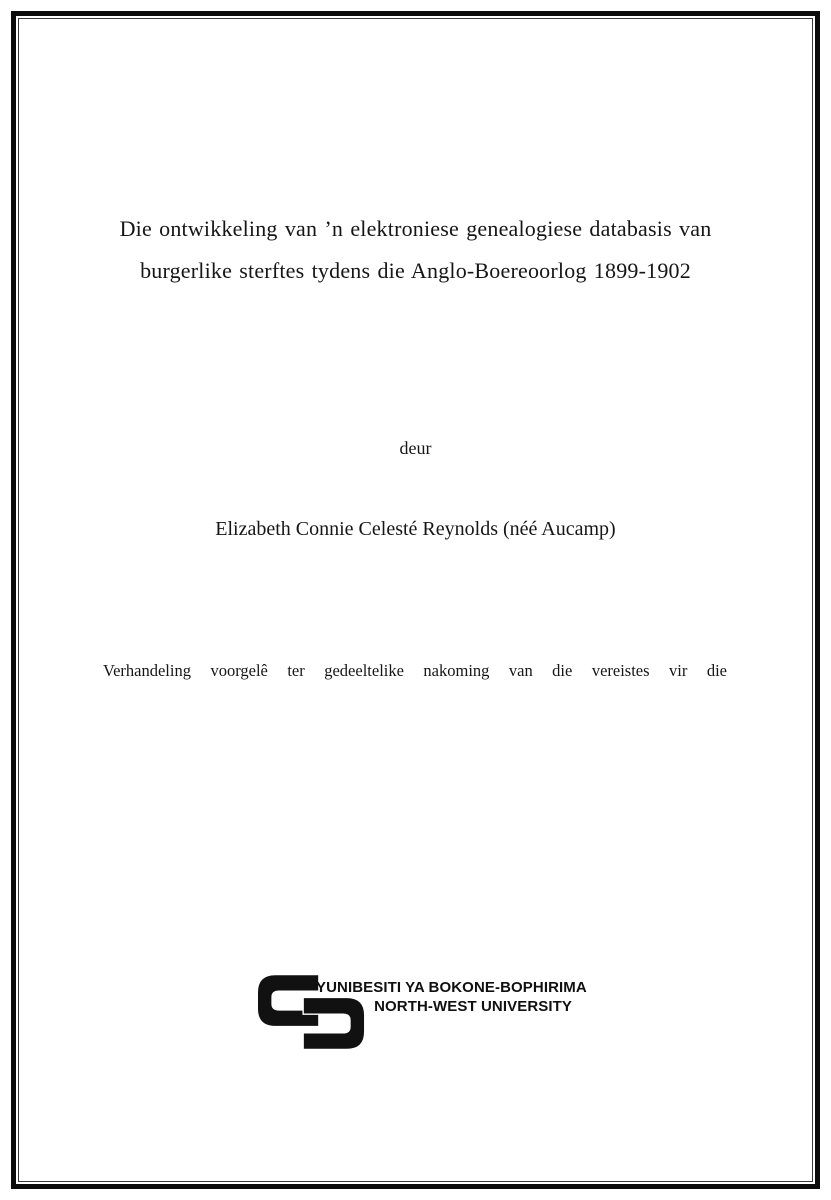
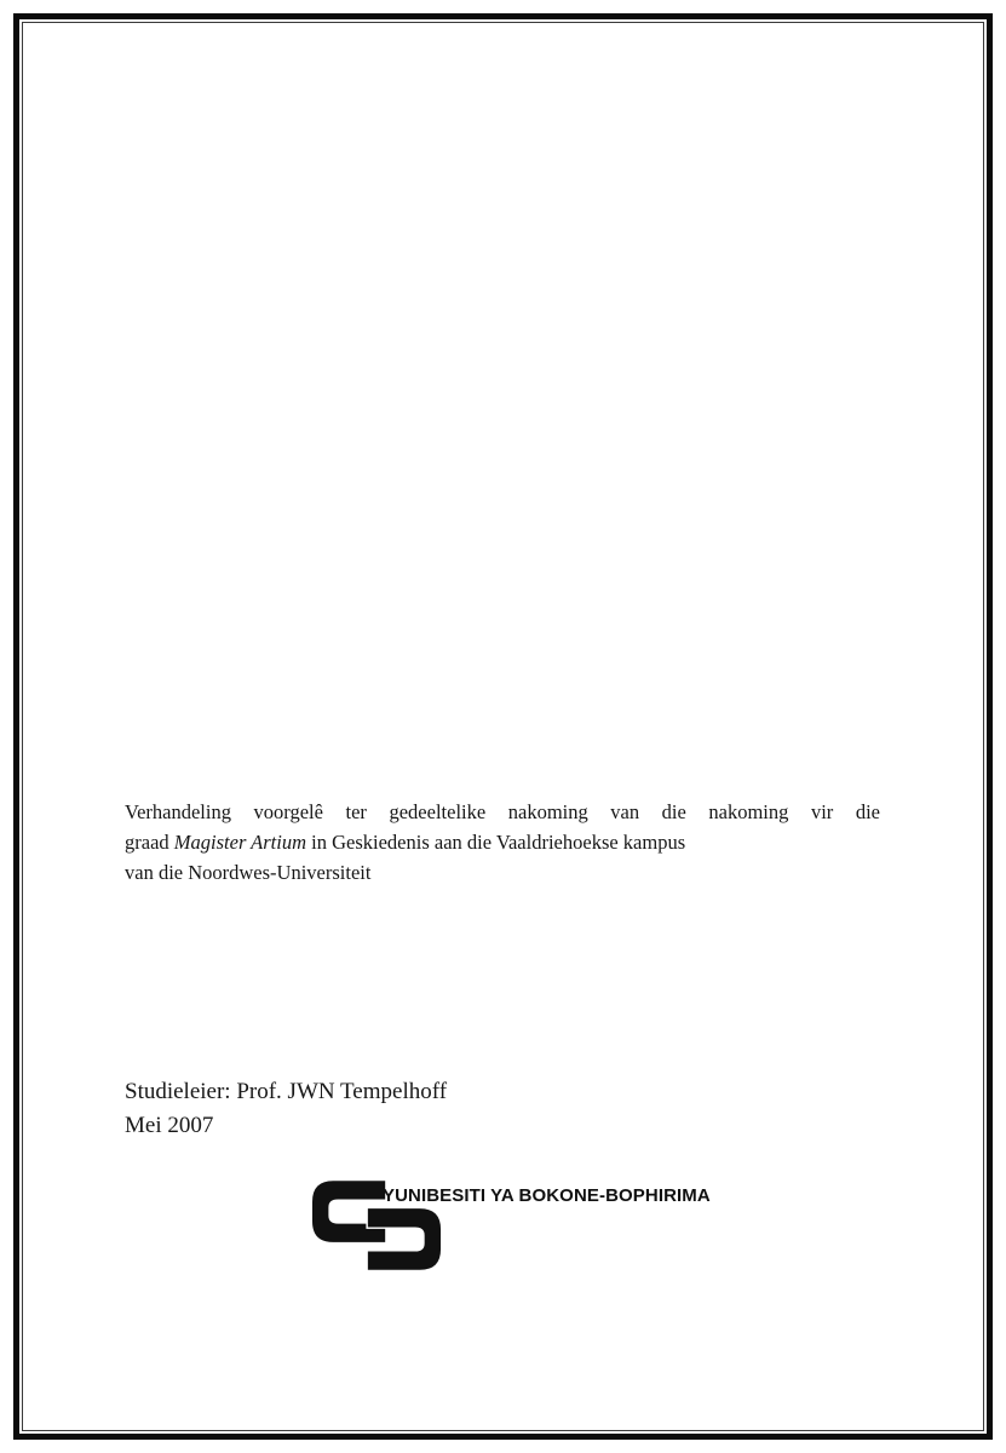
- Die ontwikkeling van ’n elektroniese genealogiese databasis van
- burgerlike sterftes tydens die Anglo-Boereoorlog 1899-1902
- deur
- Elizabeth Connie Celesté Reynolds (néé Aucamp)
- Verhandeling voorgelê ter gedeeltelike nakoming van die vereistes vir die
+ Verhandeling voorgelê ter gedeeltelike nakoming van die nakoming vir die
+ graad Magister Artium in Geskiedenis aan die Vaaldriehoekse kampus
+ van die Noordwes-Universiteit
+ Studieleier: Prof. JWN Tempelhoff
+ Mei 2007
  YUNIBESITI YA BOKONE-BOPHIRIMA
- NORTH-WEST UNIVERSITY
